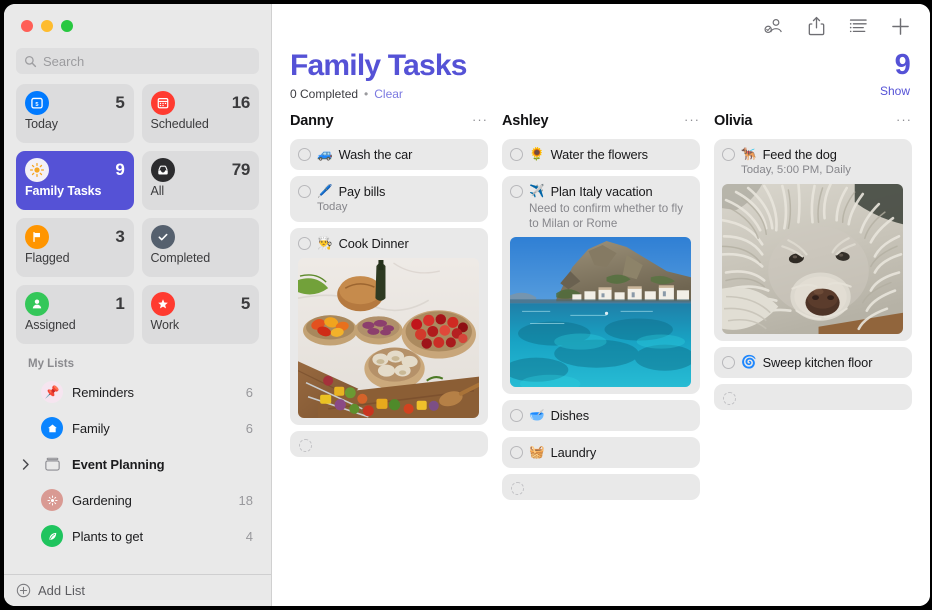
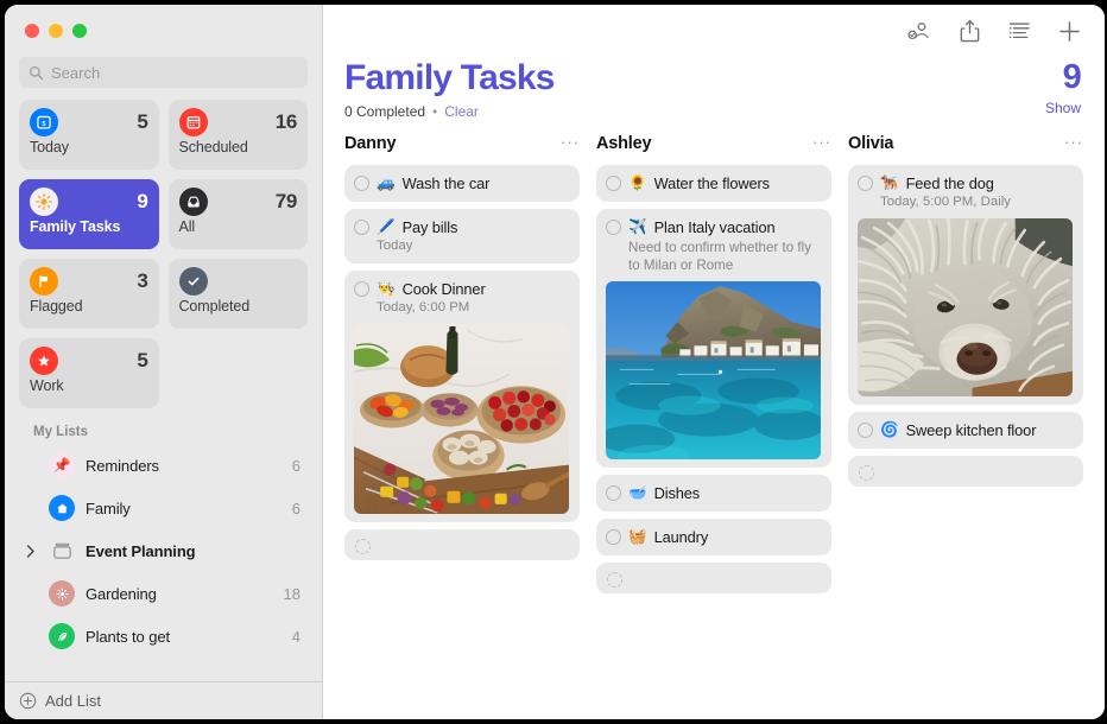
  Search
  5
  Today
  16
  Scheduled
  9
  Family Tasks
  79
  All
  3
  Flagged
  Completed
- 1
- Assigned
  5
  Work
  My Lists
  📌
  Reminders
  6
  Family
  6
  Event Planning
  Gardening
  18
  Plants to get
  4
  Add List
  Family Tasks
  0 Completed
  •
  Clear
  9
  Show
  Danny
  ···
  🚙
  Wash the car
  🖊️
  Pay bills
  Today
  👨‍🍳
  Cook Dinner
+ Today, 6:00 PM
  Ashley
  ···
  🌻
  Water the flowers
  ✈️
  Plan Italy vacation
  Need to confirm whether to fly to Milan or Rome
  🥣
  Dishes
  🧺
  Laundry
  Olivia
  ···
  🐕‍🦺
  Feed the dog
  Today, 5:00 PM, Daily
  🌀
  Sweep kitchen floor
